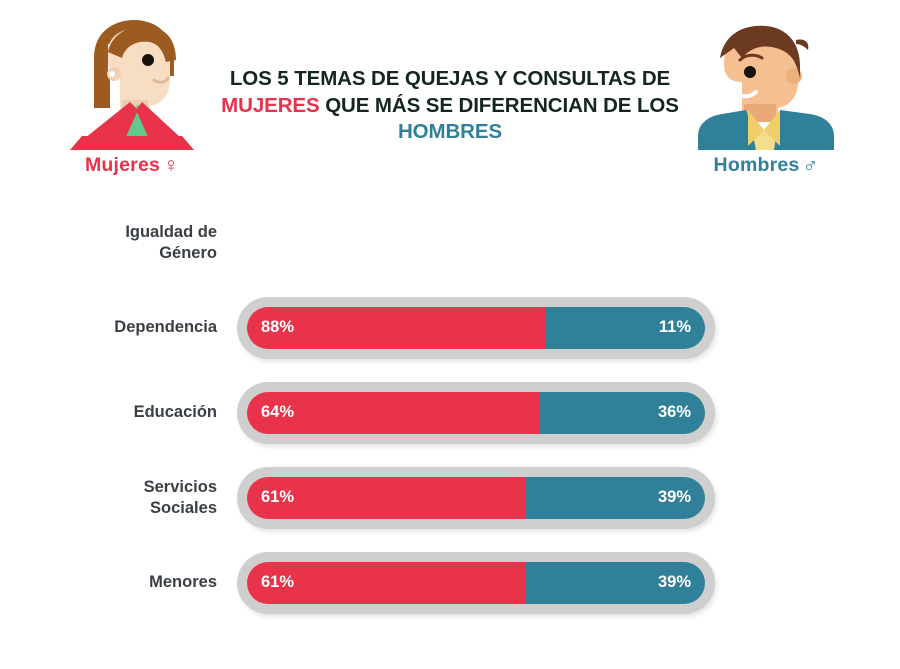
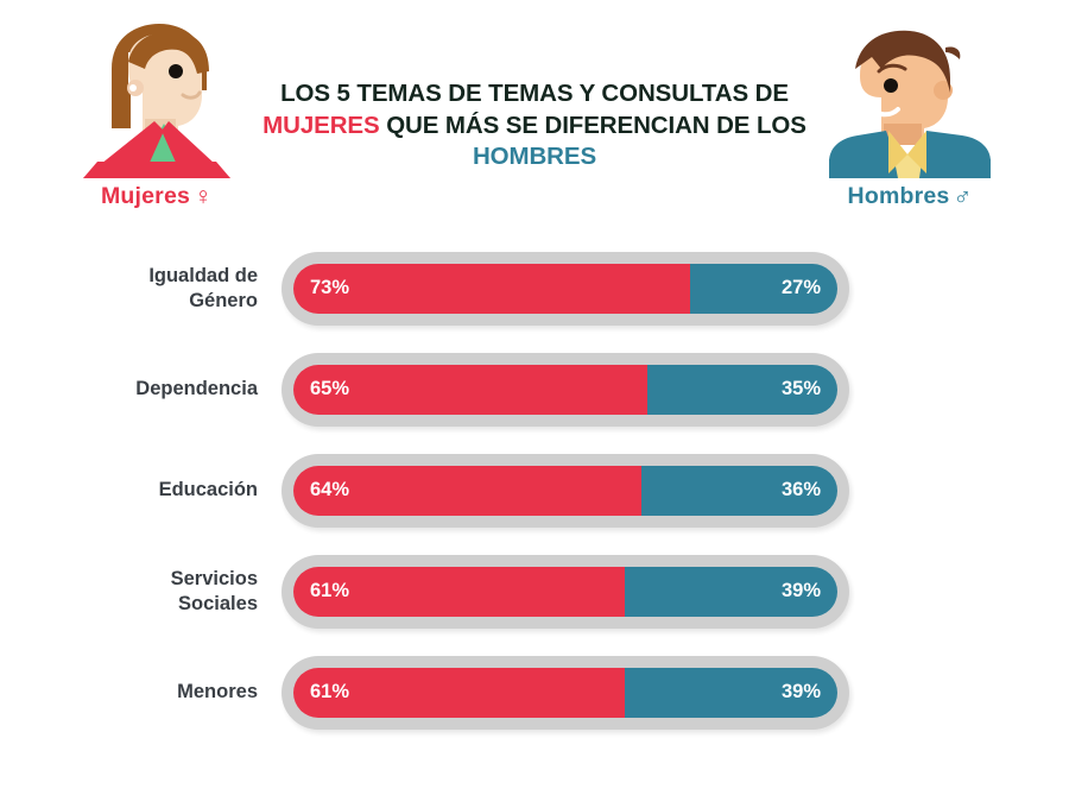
  Mujeres ♀
  Hombres ♂
- LOS 5 TEMAS DE QUEJAS Y CONSULTAS DE
+ LOS 5 TEMAS DE TEMAS Y CONSULTAS DE
  MUJERES QUE MÁS SE DIFERENCIAN DE LOS
  HOMBRES
  Igualdad de
  Género
+ 73%
+ 27%
  Dependencia
- 88%
+ 65%
- 11%
+ 35%
  Educación
  64%
  36%
  Servicios
  Sociales
  61%
  39%
  Menores
  61%
  39%
